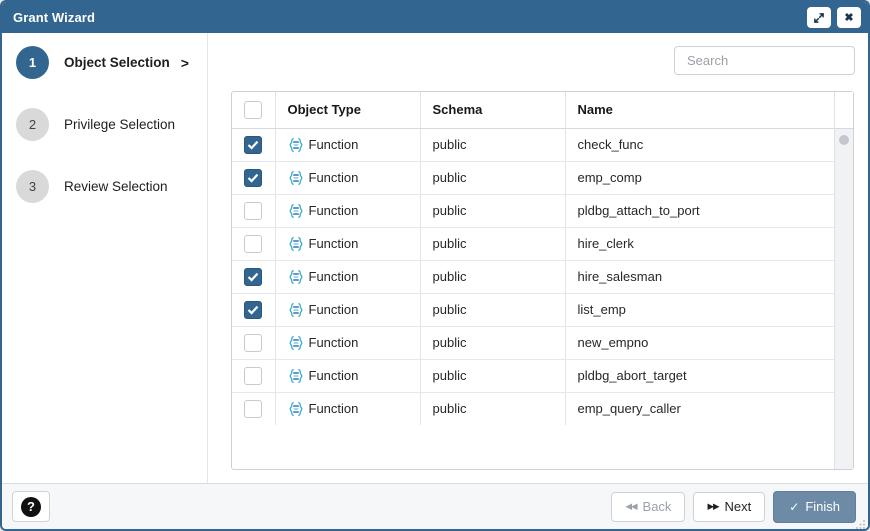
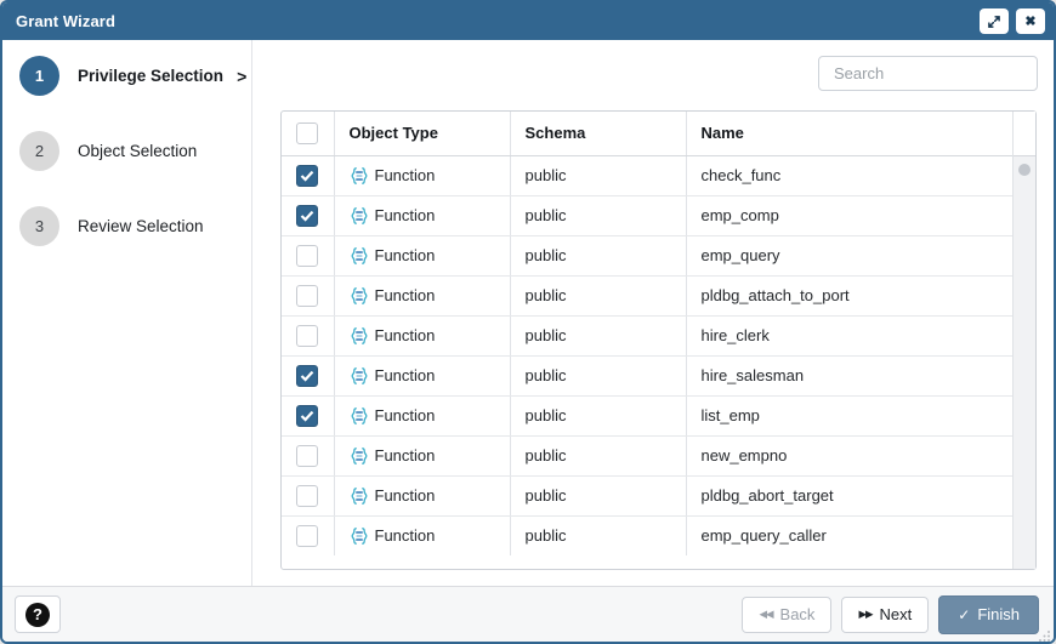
  Grant Wizard
  ✖
  1
- Object Selection
+ Privilege Selection
  >
  2
- Privilege Selection
+ Object Selection
  3
  Review Selection
  Search
  	Object Type	Schema	Name
  	Function	public	check_func
  	Function	public	emp_comp
+ 	Function	public	emp_query
  	Function	public	pldbg_attach_to_port
  	Function	public	hire_clerk
  	Function	public	hire_salesman
  	Function	public	list_emp
  	Function	public	new_empno
  	Function	public	pldbg_abort_target
  	Function	public	emp_query_caller
  ?
  ◀◀
  Back
  ▶▶
  Next
  ✓
  Finish
